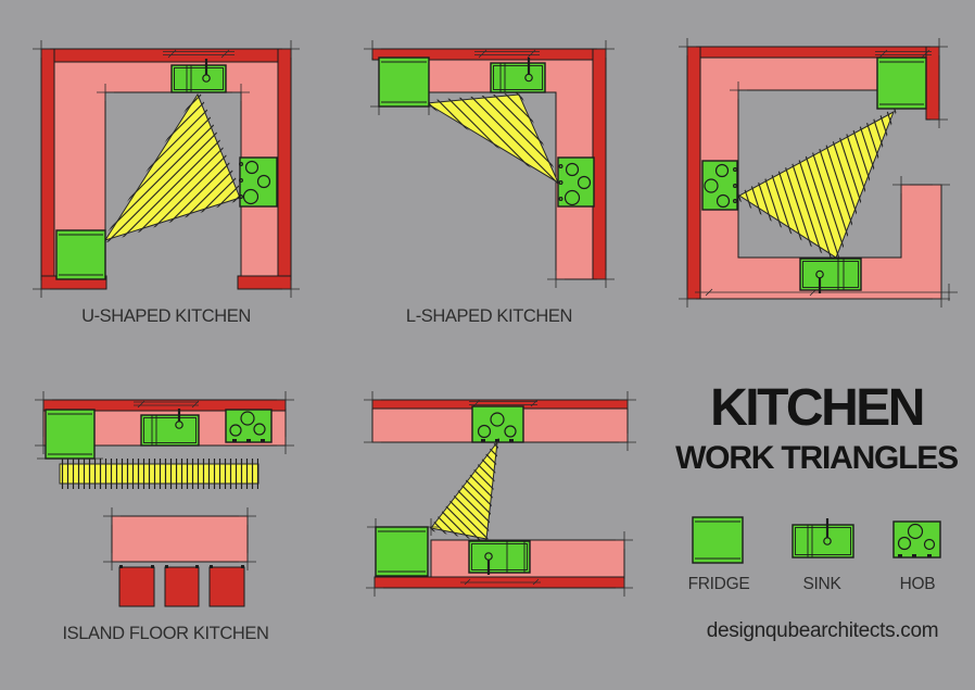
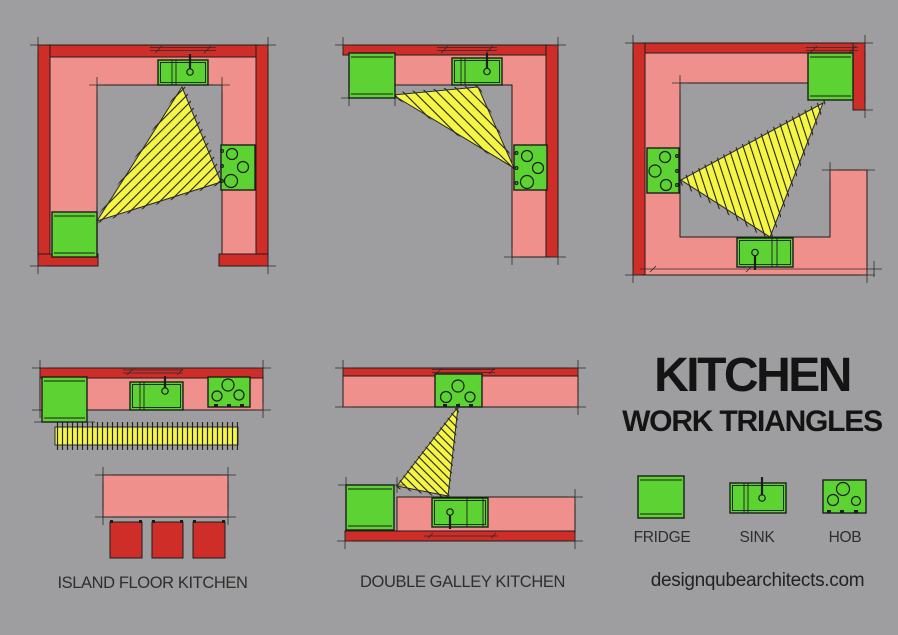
- U-SHAPED KITCHEN
- L-SHAPED KITCHEN
  ISLAND FLOOR KITCHEN
+ DOUBLE GALLEY KITCHEN
  KITCHEN
  WORK TRIANGLES
  FRIDGE
  SINK
  HOB
  designqubearchitects.com
